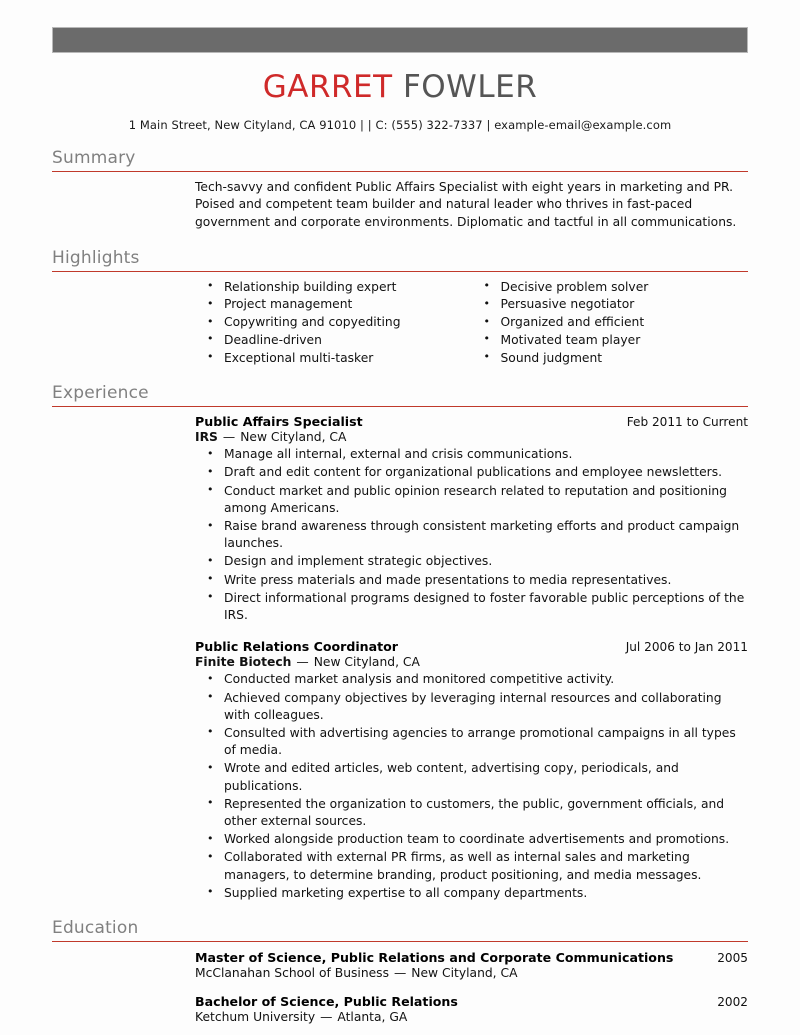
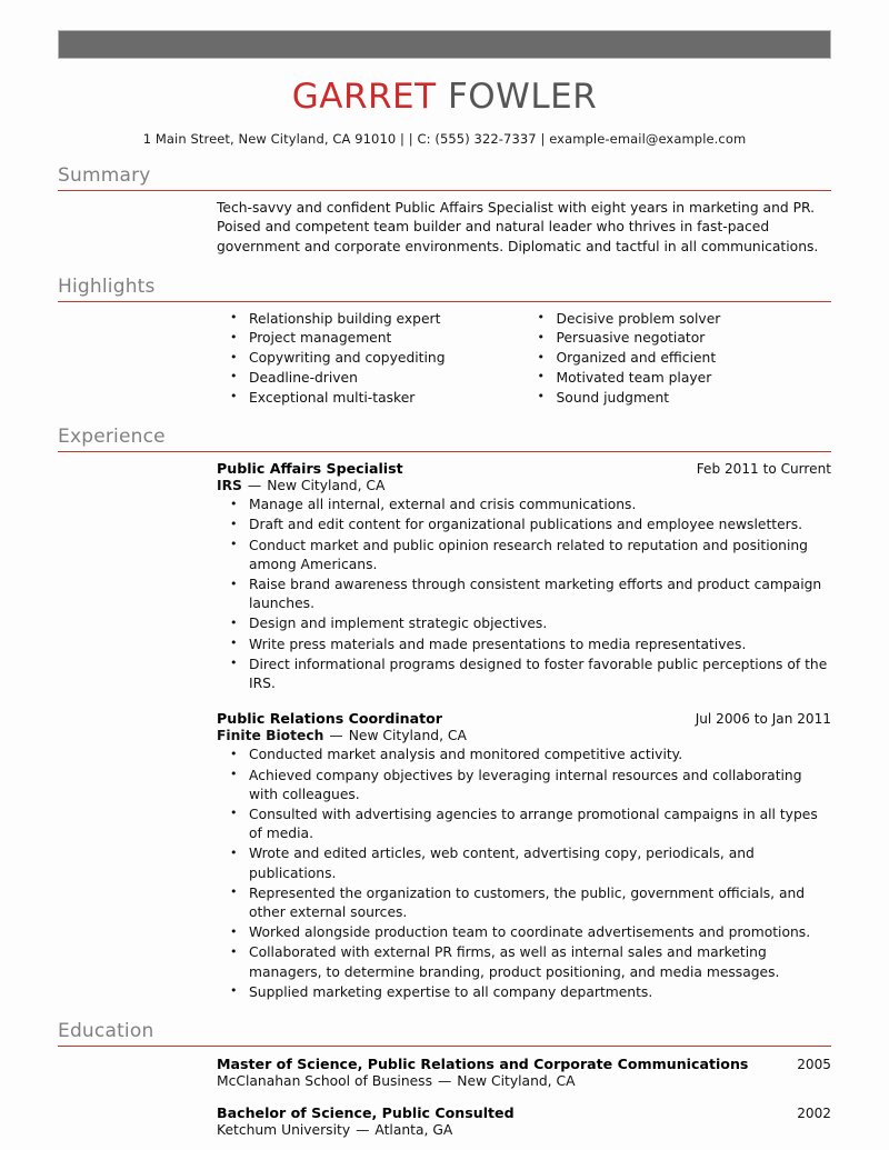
  GARRET FOWLER
  1 Main Street, New Cityland, CA 91010 | | C: (555) 322-7337 | example-email@example.com
  Summary
  Tech-savvy and confident Public Affairs Specialist with eight years in marketing and PR. Poised and competent team builder and natural leader who thrives in fast-paced government and corporate environments. Diplomatic and tactful in all communications.
  Highlights
  Relationship building expert
  Project management
  Copywriting and copyediting
  Deadline-driven
  Exceptional multi-tasker
  Decisive problem solver
  Persuasive negotiator
  Organized and efficient
  Motivated team player
  Sound judgment
  Experience
  Public Affairs Specialist
  Feb 2011 to Current
  IRS — New Cityland, CA
  Manage all internal, external and crisis communications.
  Draft and edit content for organizational publications and employee newsletters.
  Conduct market and public opinion research related to reputation and positioning among Americans.
  Raise brand awareness through consistent marketing efforts and product campaign launches.
  Design and implement strategic objectives.
  Write press materials and made presentations to media representatives.
  Direct informational programs designed to foster favorable public perceptions of the IRS.
  Public Relations Coordinator
  Jul 2006 to Jan 2011
  Finite Biotech — New Cityland, CA
  Conducted market analysis and monitored competitive activity.
  Achieved company objectives by leveraging internal resources and collaborating with colleagues.
  Consulted with advertising agencies to arrange promotional campaigns in all types of media.
  Wrote and edited articles, web content, advertising copy, periodicals, and publications.
  Represented the organization to customers, the public, government officials, and other external sources.
  Worked alongside production team to coordinate advertisements and promotions.
  Collaborated with external PR firms, as well as internal sales and marketing managers, to determine branding, product positioning, and media messages.
  Supplied marketing expertise to all company departments.
  Education
  Master of Science, Public Relations and Corporate Communications
  2005
  McClanahan School of Business — New Cityland, CA
- Bachelor of Science, Public Relations
+ Bachelor of Science, Public Consulted
  2002
  Ketchum University — Atlanta, GA
